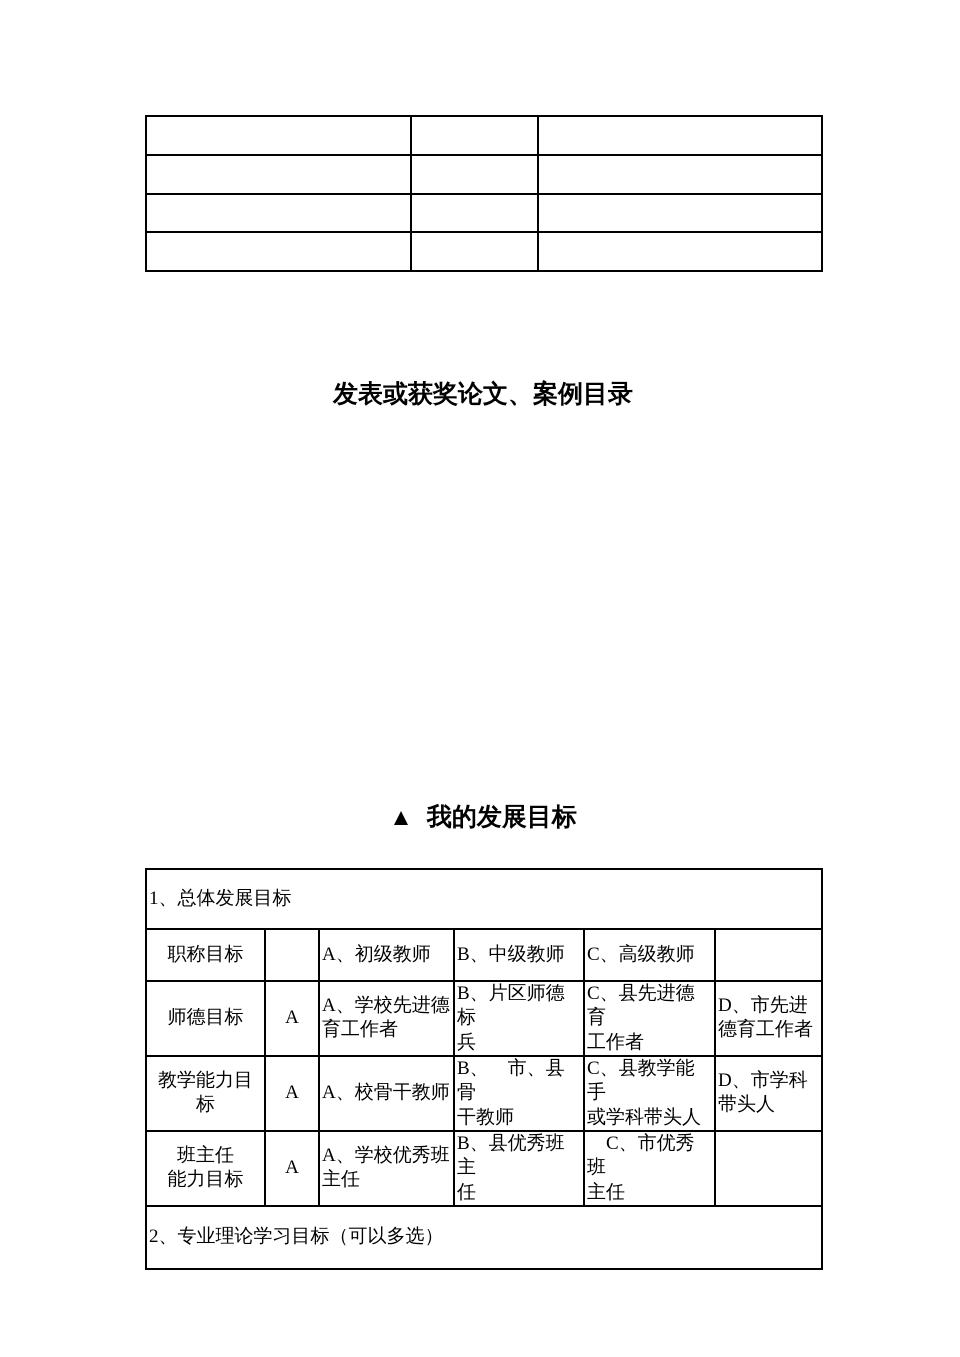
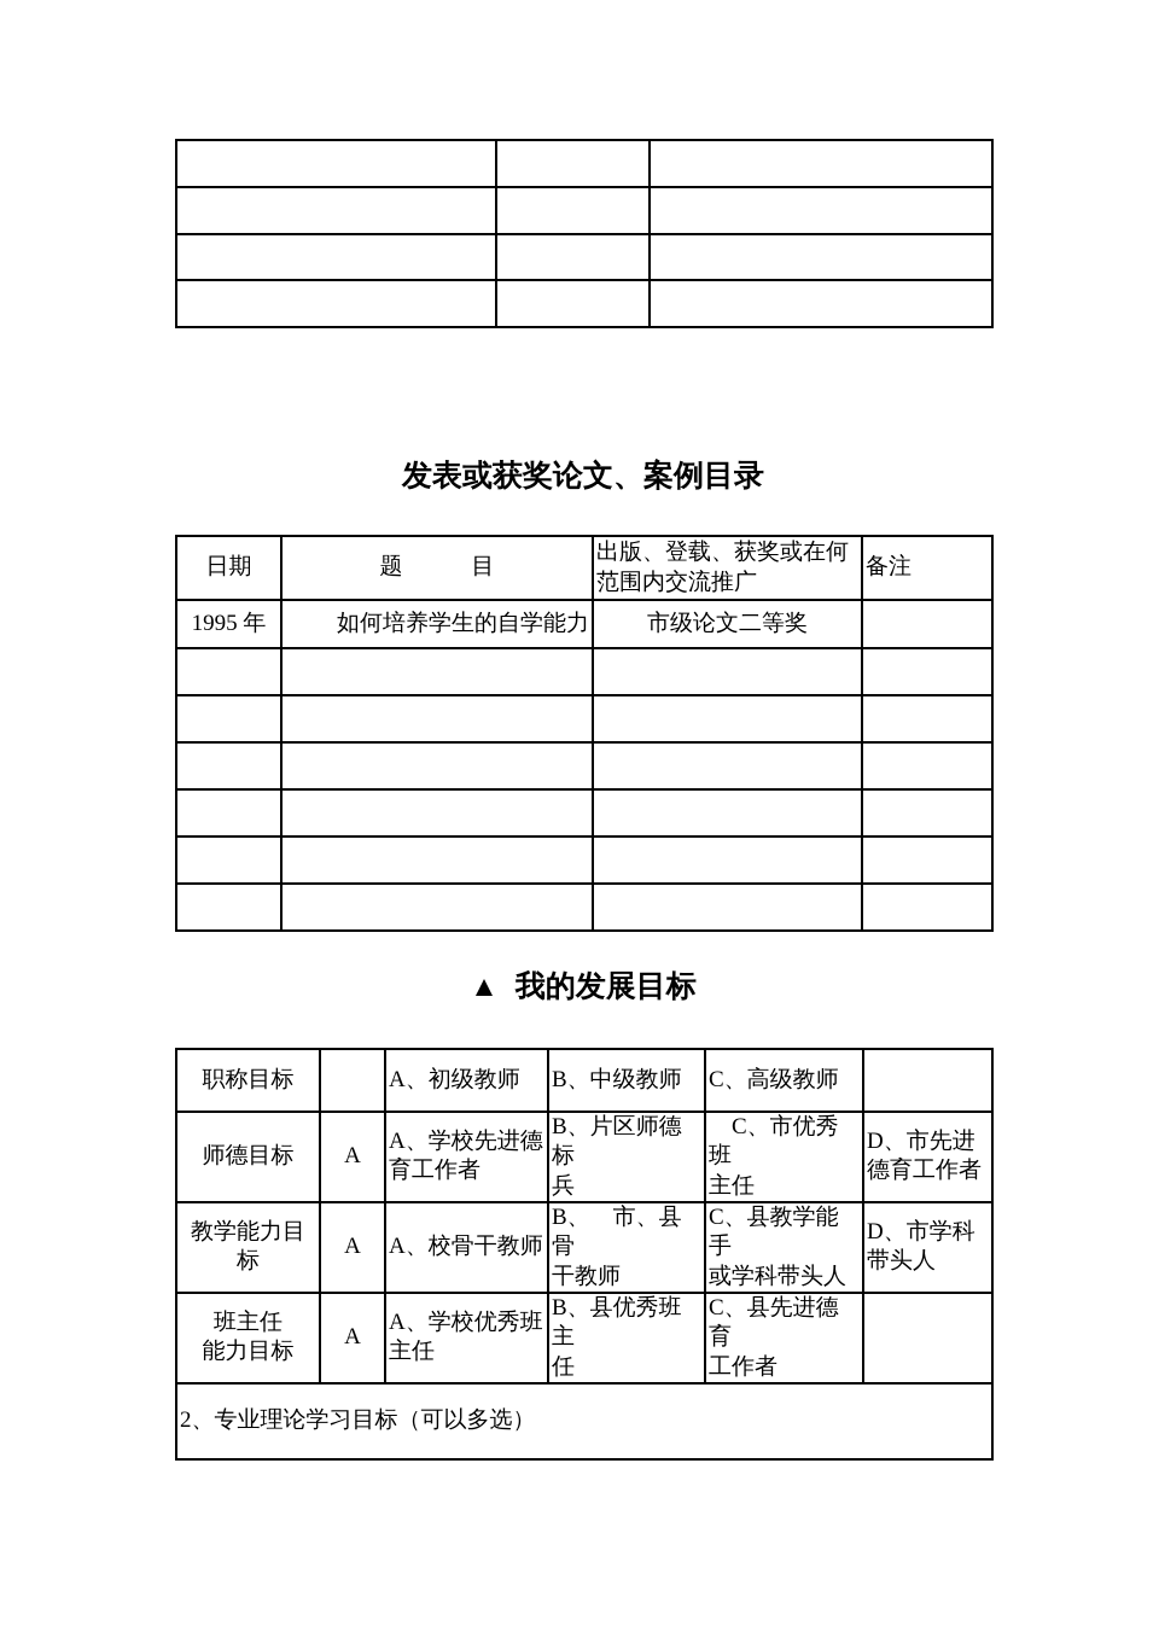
  发表或获奖论文、案例目录
+ 日期	题 目	出版、登载、获奖或在何 范围内交流推广	备注
+ 1995 年	如何培养学生的自学能力	市级论文二等奖
  ▲ 我的发展目标
- 1、总体发展目标
  职称目标		A、初级教师	B、中级教师	C、高级教师
- 师德目标	A	A、学校先进德 育工作者	B、片区师德标 兵	C、县先进德育 工作者	D、市先进 德育工作者
+ 师德目标	A	A、学校先进德 育工作者	B、片区师德标 兵	C、市优秀班 主任	D、市先进 德育工作者
  教学能力目 标	A	A、校骨干教师	B、 市、县骨 干教师	C、县教学能手 或学科带头人	D、市学科 带头人
- 班主任 能力目标	A	A、学校优秀班 主任	B、县优秀班主 任	C、市优秀班 主任
+ 班主任 能力目标	A	A、学校优秀班 主任	B、县优秀班主 任	C、县先进德育 工作者
  2、专业理论学习目标（可以多选）
